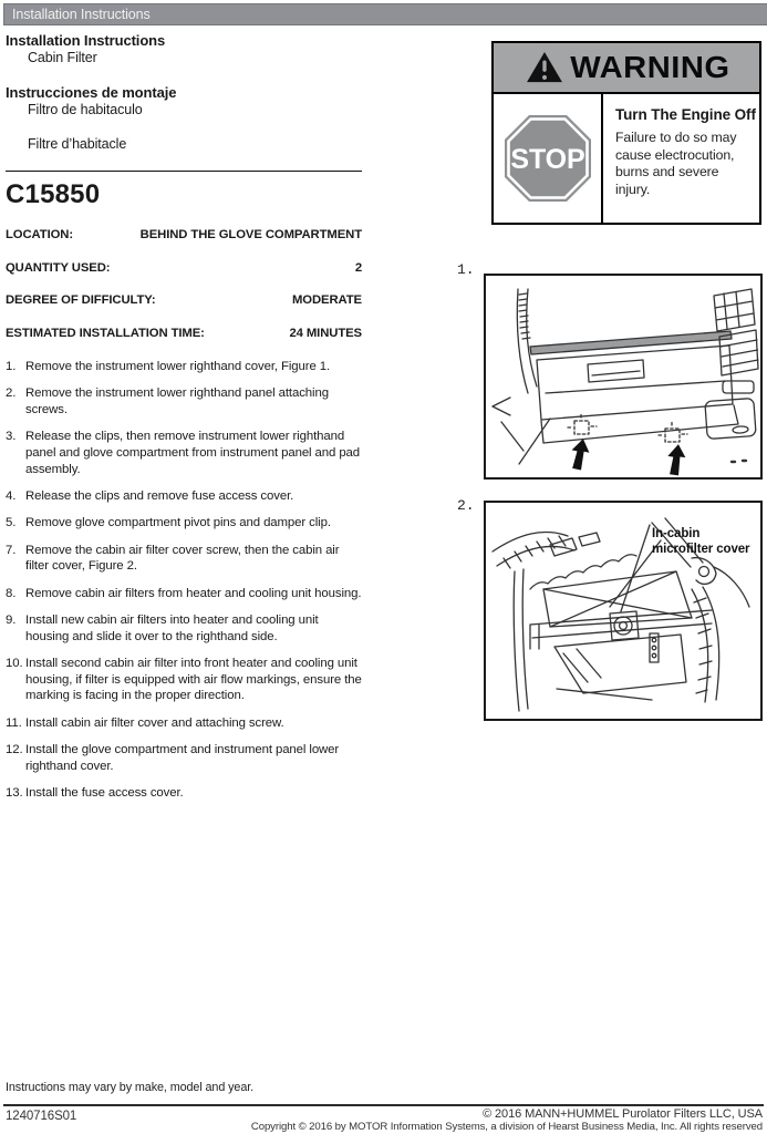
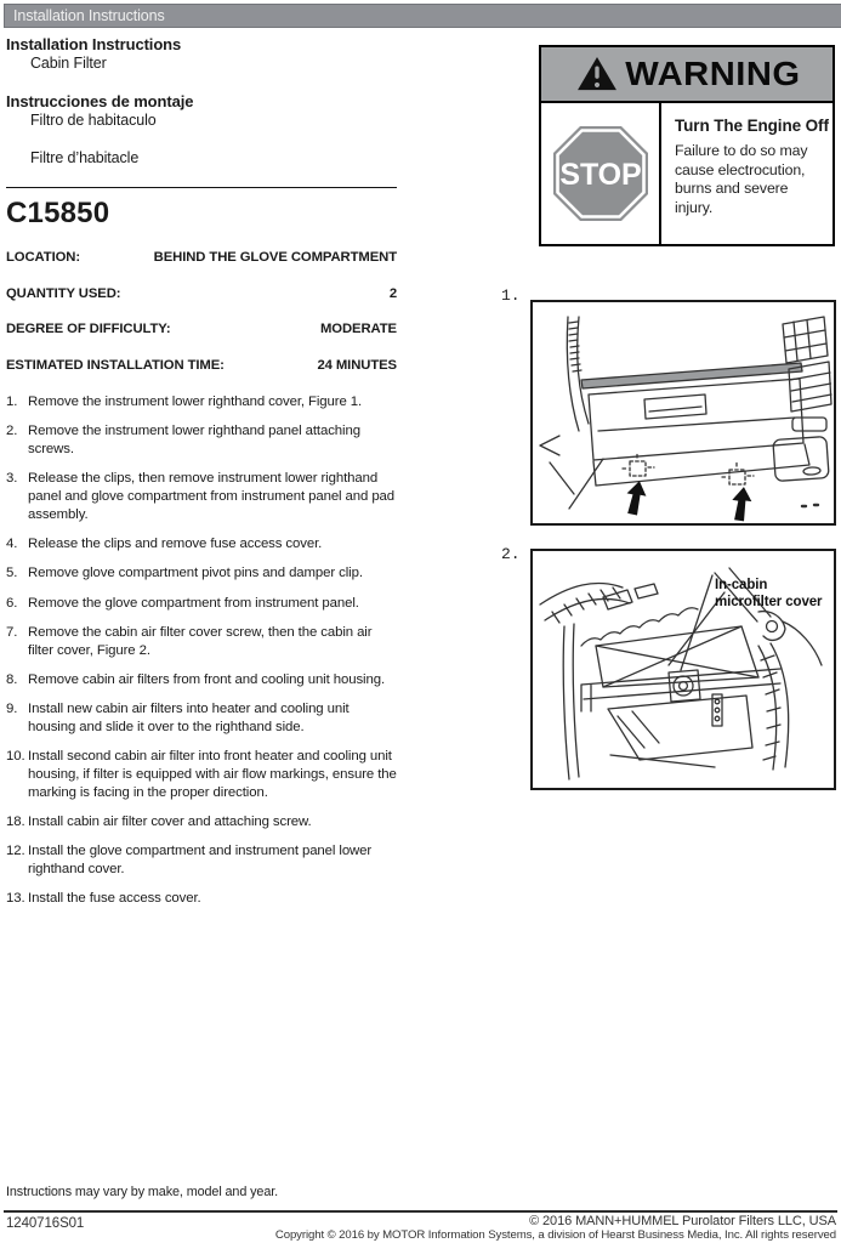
  Installation Instructions
  Installation Instructions
  Cabin Filter
  Instrucciones de montaje
  Filtro de habitaculo
  Filtre d’habitacle
  C15850
  LOCATION:
  BEHIND THE GLOVE COMPARTMENT
  QUANTITY USED:
  2
  DEGREE OF DIFFICULTY:
  MODERATE
  ESTIMATED INSTALLATION TIME:
  24 MINUTES
  1.
  Remove the instrument lower righthand cover, Figure 1.
  2.
  Remove the instrument lower righthand panel attaching screws.
  3.
  Release the clips, then remove instrument lower righthand panel and glove compartment from instrument panel and pad assembly.
  4.
  Release the clips and remove fuse access cover.
  5.
  Remove glove compartment pivot pins and damper clip.
+ 6.
+ Remove the glove compartment from instrument panel.
  7.
  Remove the cabin air filter cover screw, then the cabin air filter cover, Figure 2.
  8.
- Remove cabin air filters from heater and cooling unit housing.
+ Remove cabin air filters from front and cooling unit housing.
  9.
  Install new cabin air filters into heater and cooling unit housing and slide it over to the righthand side.
  10.
  Install second cabin air filter into front heater and cooling unit housing, if filter is equipped with air flow markings, ensure the marking is facing in the proper direction.
- 11.
+ 18.
  Install cabin air filter cover and attaching screw.
  12.
  Install the glove compartment and instrument panel lower righthand cover.
  13.
  Install the fuse access cover.
  WARNING
  STOP
  Turn The Engine Off
  Failure to do so may cause electrocution, burns and severe injury.
  1.
  2.
  In-cabin microfilter cover
  Instructions may vary by make, model and year.
  1240716S01
  © 2016 MANN+HUMMEL Purolator Filters LLC, USA
  Copyright © 2016 by MOTOR Information Systems, a division of Hearst Business Media, Inc. All rights reserved
